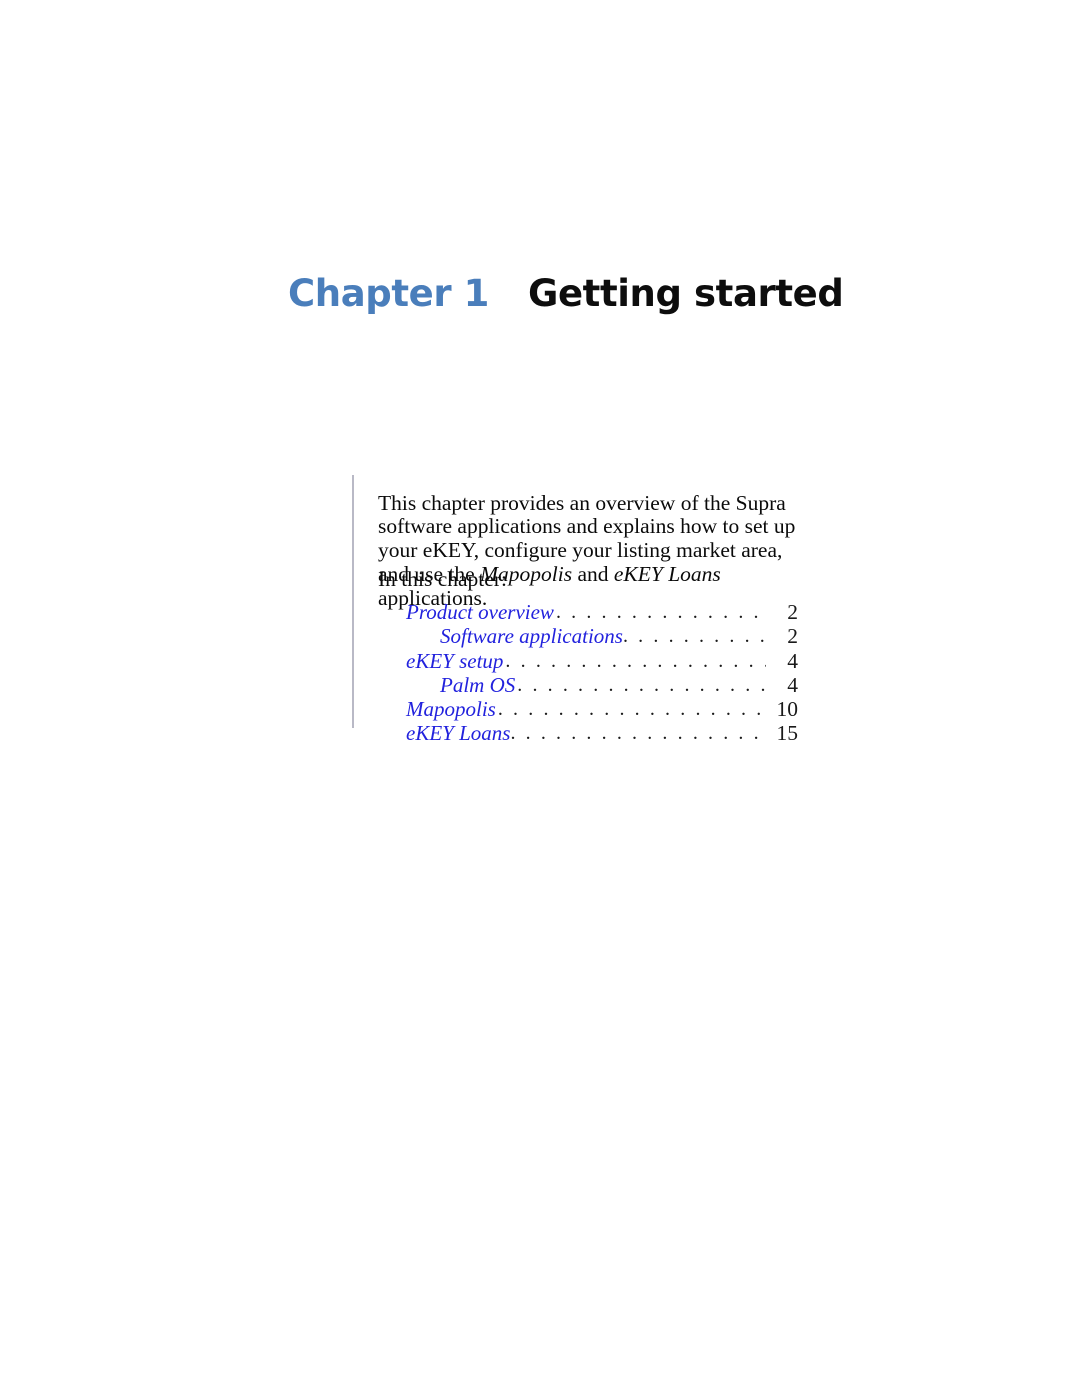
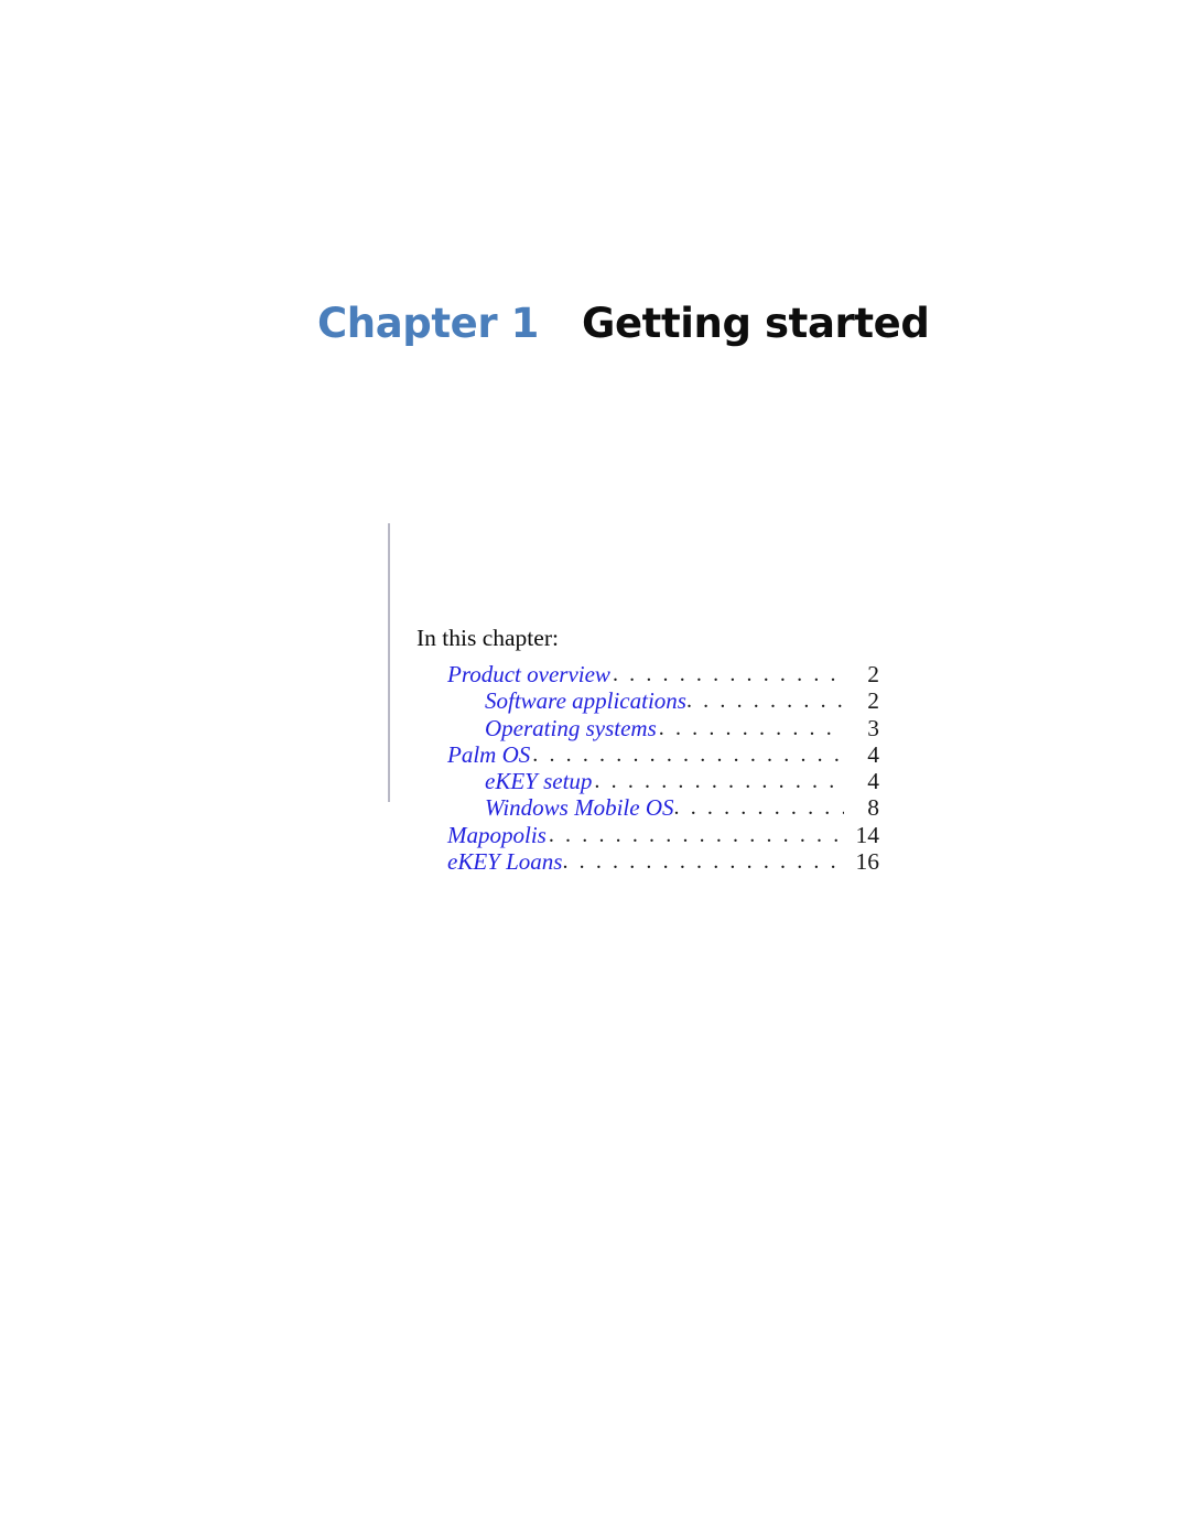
  Chapter 1
  Getting started
- This chapter provides an overview of the Supra software applications and explains how to set up your eKEY, configure your listing market area, and use the Mapopolis and eKEY Loans applications.
  In this chapter:
  Product overview
  2
  Software applications
  2
+ Operating systems
+ 3
- eKEY setup
+ Palm OS
  4
- Palm OS
+ eKEY setup
  4
+ Windows Mobile OS
+ 8
  Mapopolis
- 10
+ 14
  eKEY Loans
- 15
+ 16
